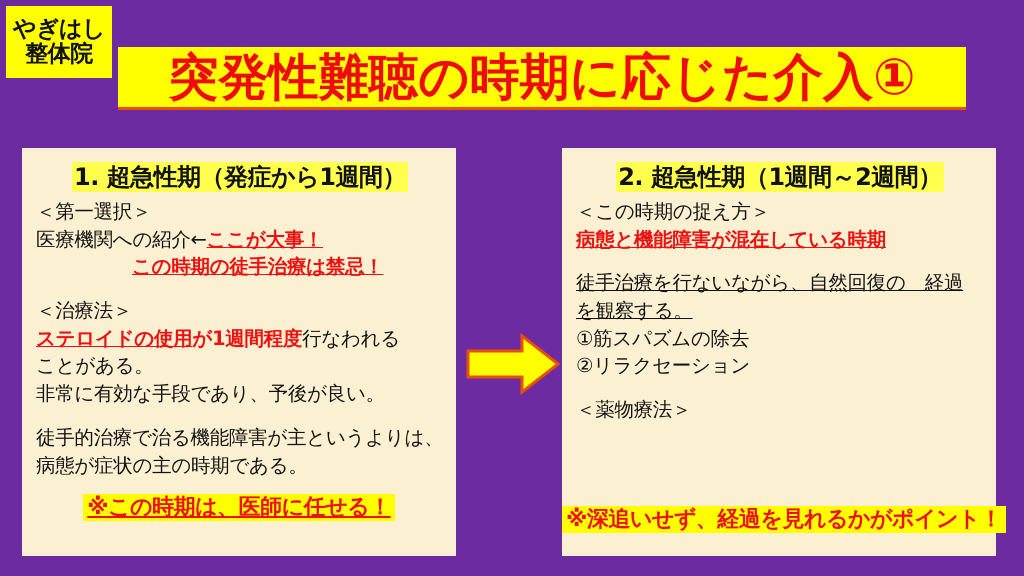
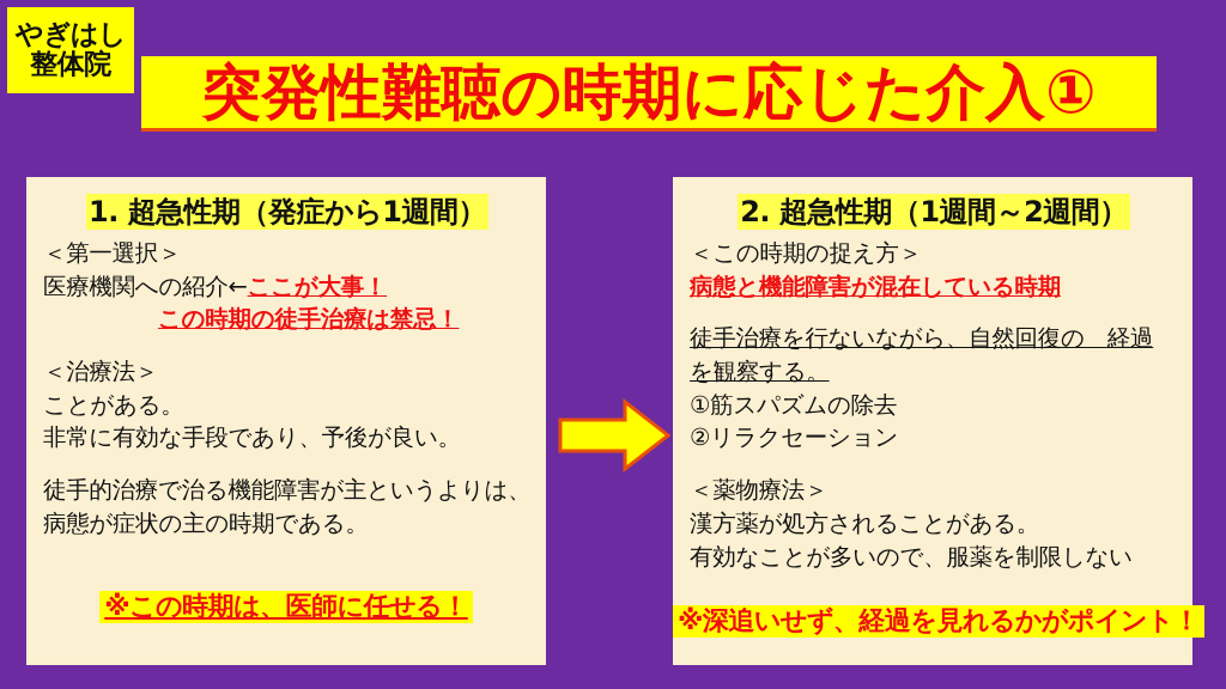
  やぎはし
  整体院
  突発性難聴の時期に応じた介入①
  1. 超急性期（発症から1週間）
  ＜第一選択＞
  医療機関への紹介←ここが大事！
  この時期の徒手治療は禁忌！
  ＜治療法＞
- ステロイドの使用が1週間程度行なわれる
  ことがある。
  非常に有効な手段であり、予後が良い。
  徒手的治療で治る機能障害が主というよりは、
  病態が症状の主の時期である。
  ※この時期は、医師に任せる！
  2. 超急性期（1週間～2週間）
  ＜この時期の捉え方＞
  病態と機能障害が混在している時期
  徒手治療を行ないながら、自然回復の 経過
  を観察する。
  ①筋スパズムの除去
  ②リラクセーション
  ＜薬物療法＞
+ 漢方薬が処方されることがある。
+ 有効なことが多いので、服薬を制限しない
  ※深追いせず、経過を見れるかがポイント！
